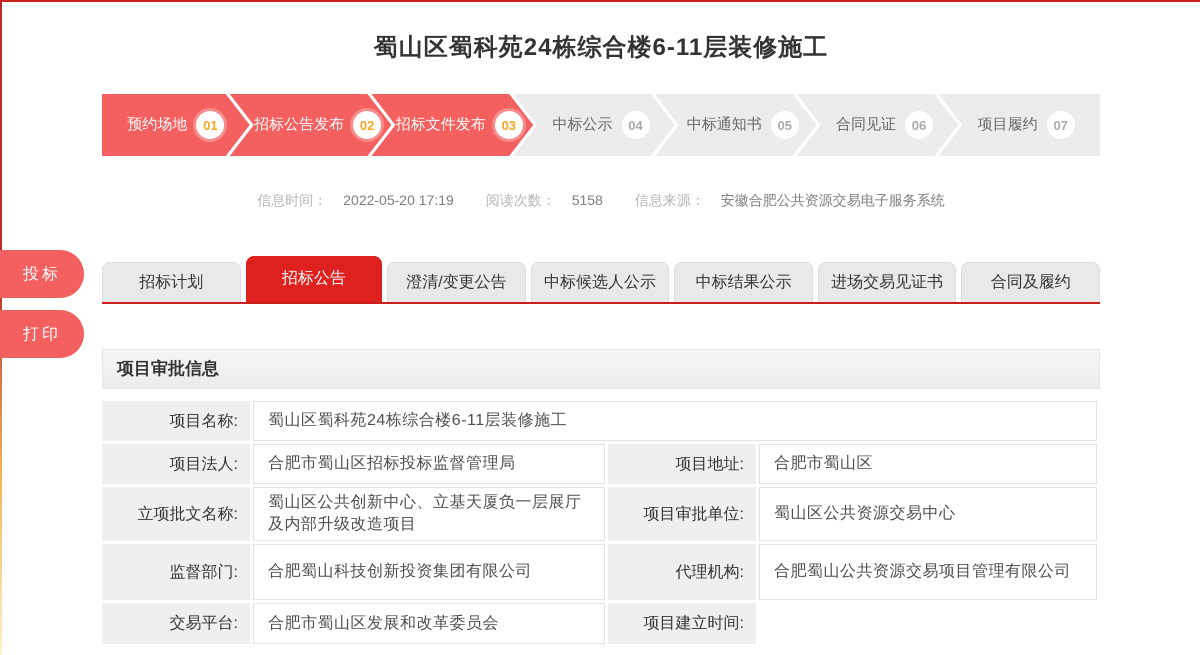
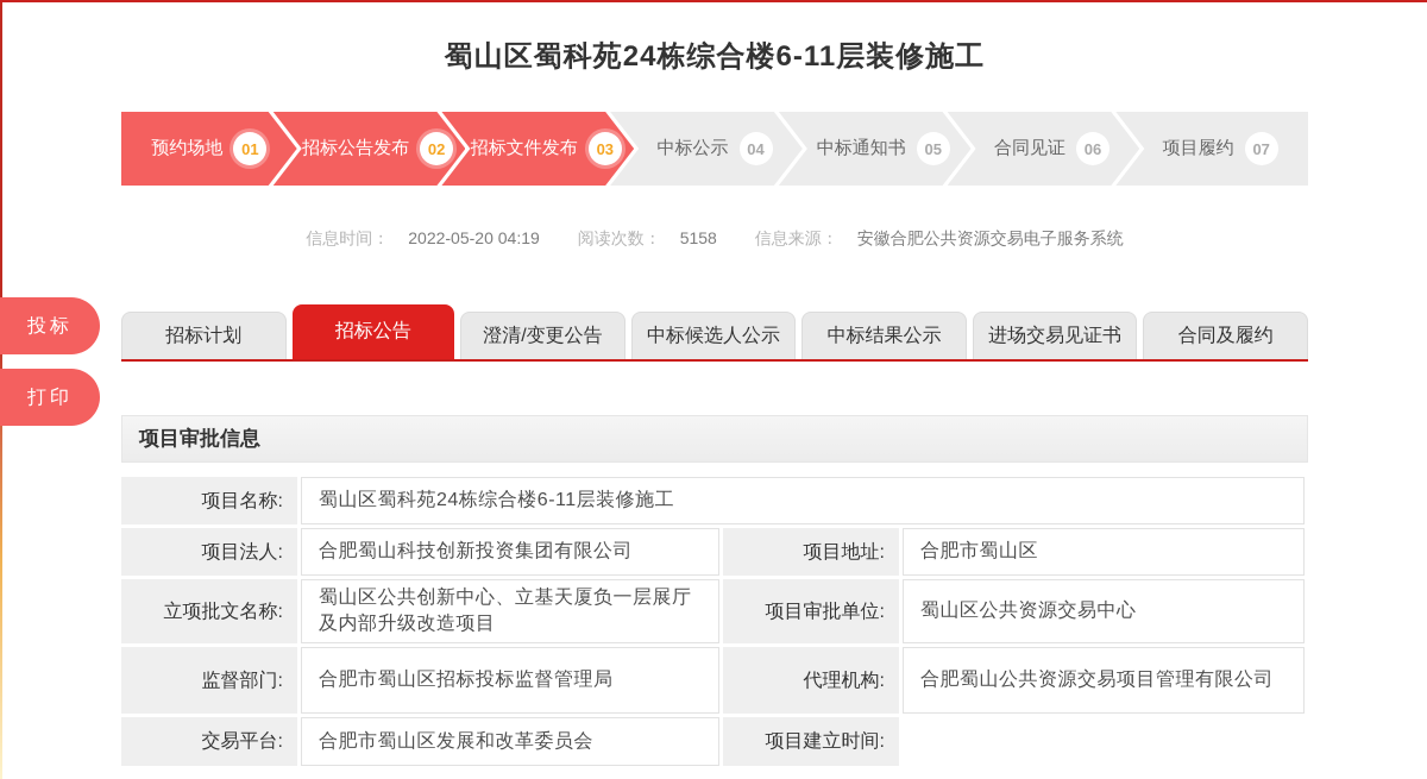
  投标
  打印
  蜀山区蜀科苑24栋综合楼6-11层装修施工
  预约场地
  01
  招标公告发布
  02
  招标文件发布
  03
  中标公示
  04
  中标通知书
  05
  合同见证
  06
  项目履约
  07
- 信息时间： 2022-05-20 17:19 阅读次数： 5158 信息来源： 安徽合肥公共资源交易电子服务系统
+ 信息时间： 2022-05-20 04:19 阅读次数： 5158 信息来源： 安徽合肥公共资源交易电子服务系统
  招标计划
  招标公告
  澄清/变更公告
  中标候选人公示
  中标结果公示
  进场交易见证书
  合同及履约
  项目审批信息
  项目名称:
  蜀山区蜀科苑24栋综合楼6-11层装修施工
  项目法人:
- 合肥市蜀山区招标投标监督管理局
+ 合肥蜀山科技创新投资集团有限公司
  项目地址:
  合肥市蜀山区
  立项批文名称:
  蜀山区公共创新中心、立基天厦负一层展厅及内部升级改造项目
  项目审批单位:
  蜀山区公共资源交易中心
  监督部门:
- 合肥蜀山科技创新投资集团有限公司
+ 合肥市蜀山区招标投标监督管理局
  代理机构:
  合肥蜀山公共资源交易项目管理有限公司
  交易平台:
  合肥市蜀山区发展和改革委员会
  项目建立时间:
